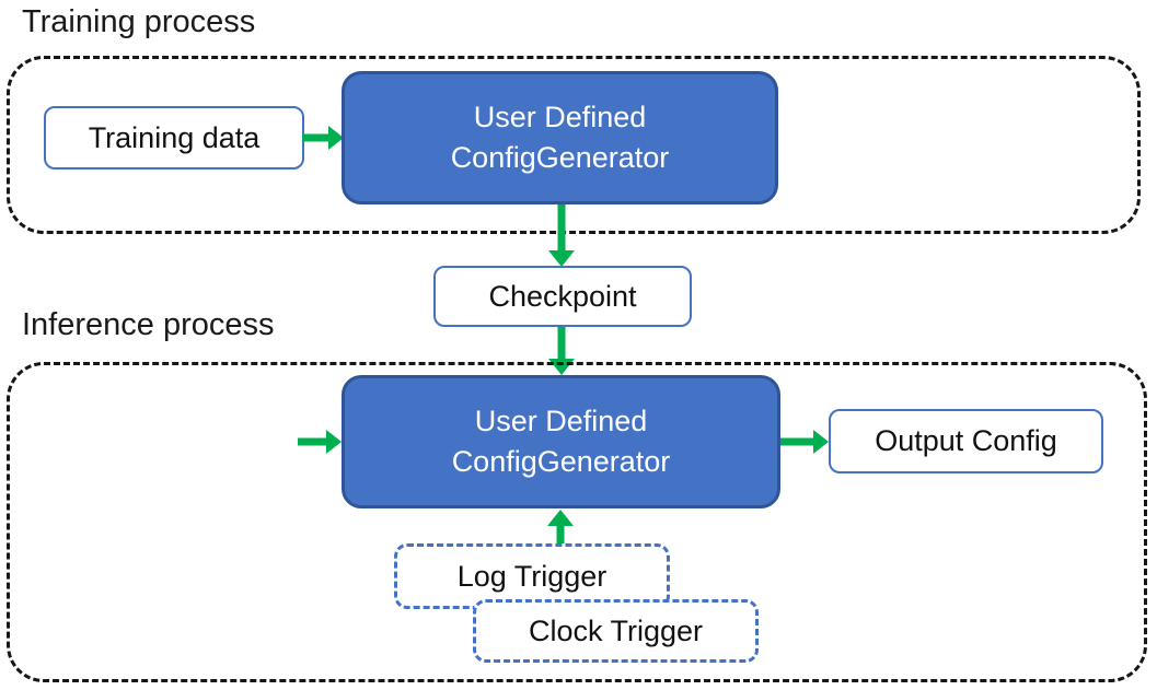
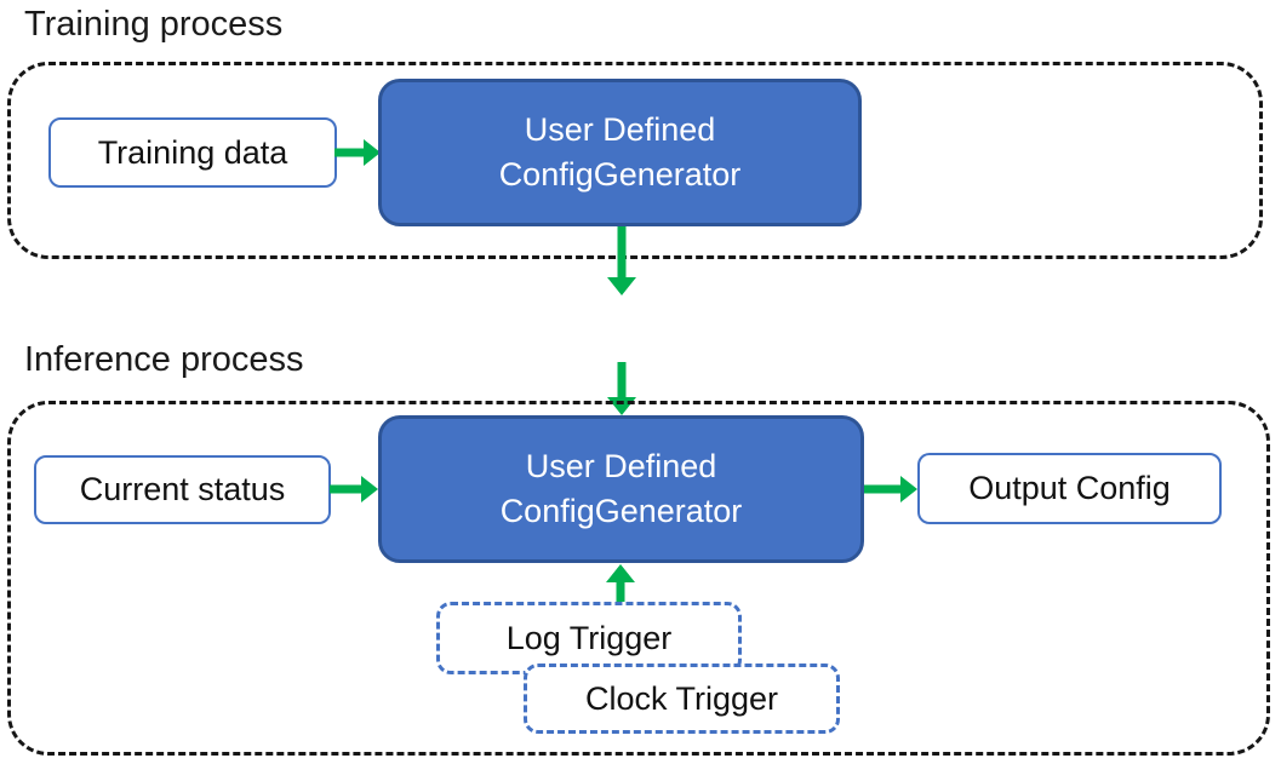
  Training process
  Training data
  User Defined
  ConfigGenerator
- Checkpoint
  Inference process
+ Current status
  User Defined
  ConfigGenerator
  Output Config
  Log Trigger
  Clock Trigger
